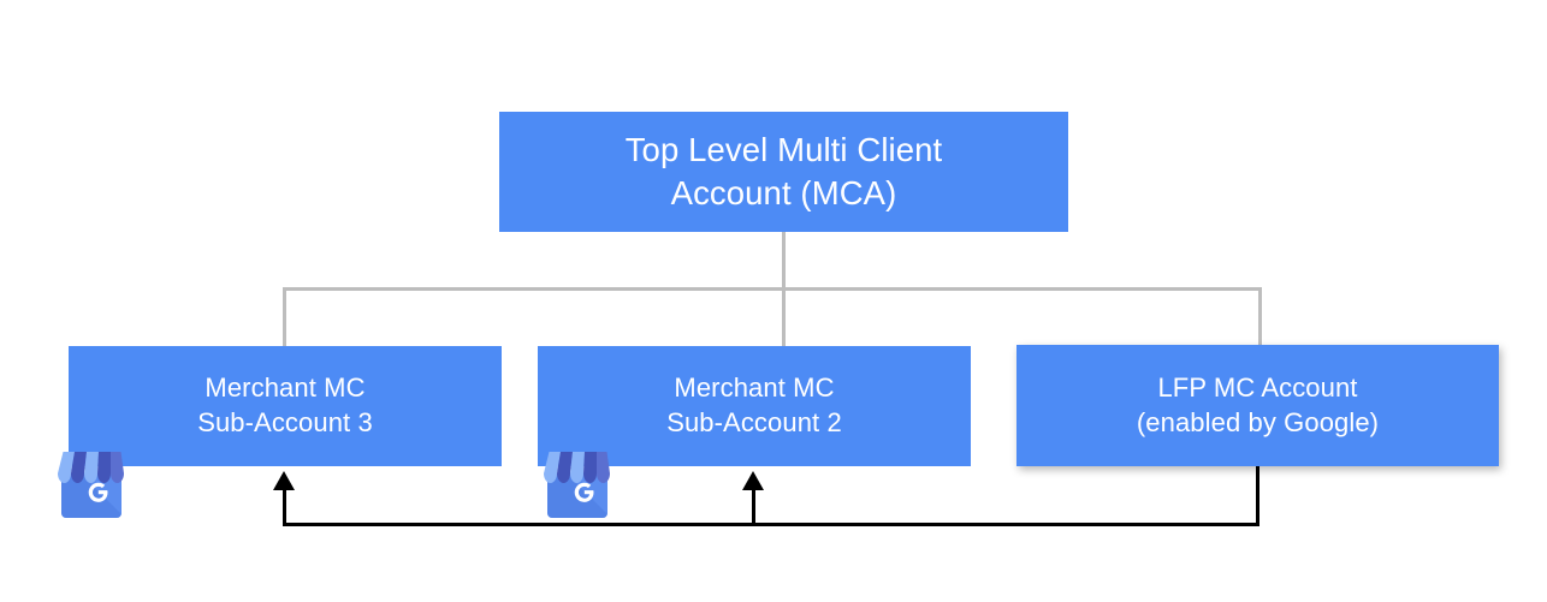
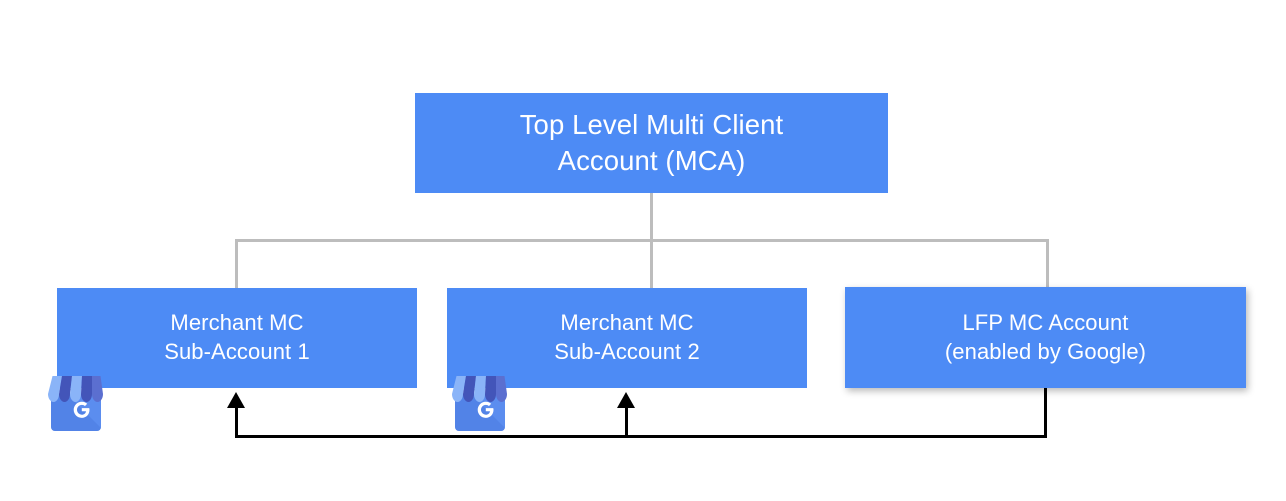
  Top Level Multi Client
  Account (MCA)
  Merchant MC
- Sub-Account 3
+ Sub-Account 1
  Merchant MC
  Sub-Account 2
  LFP MC Account
  (enabled by Google)
